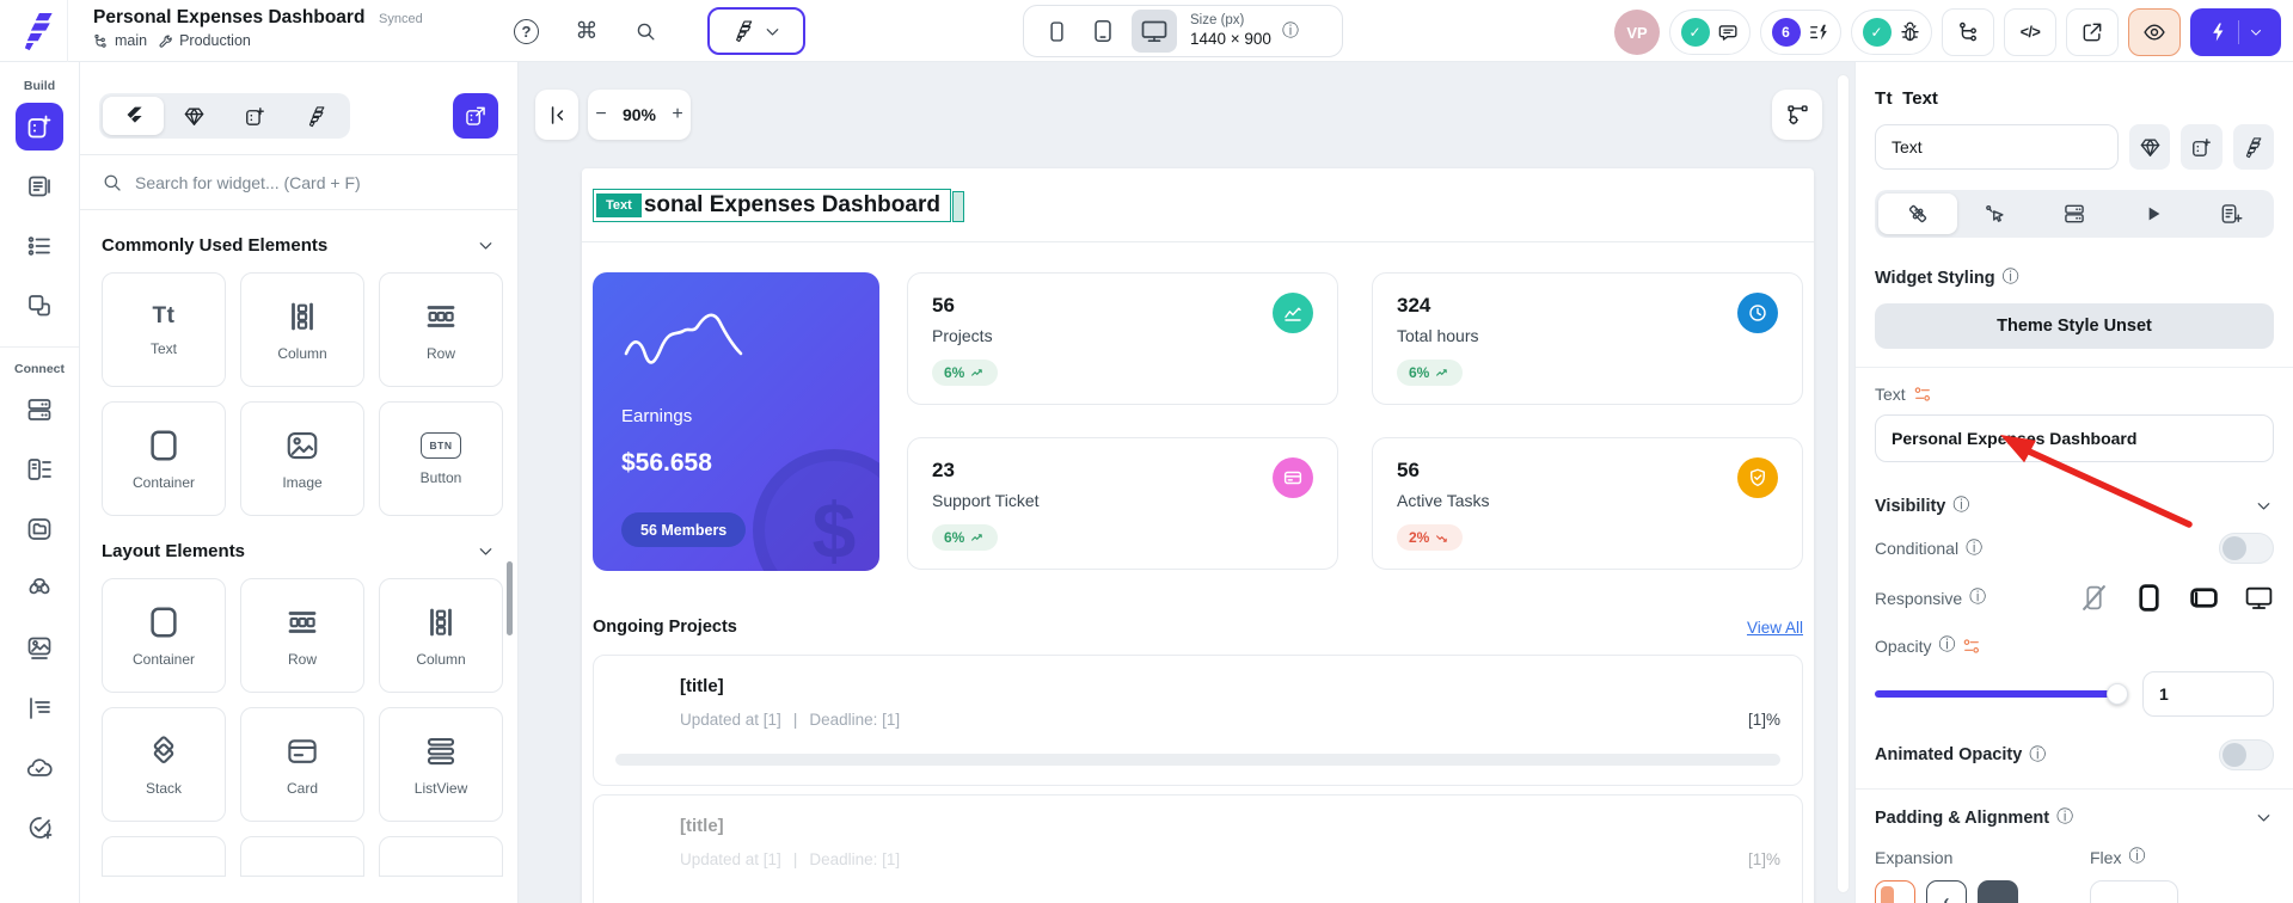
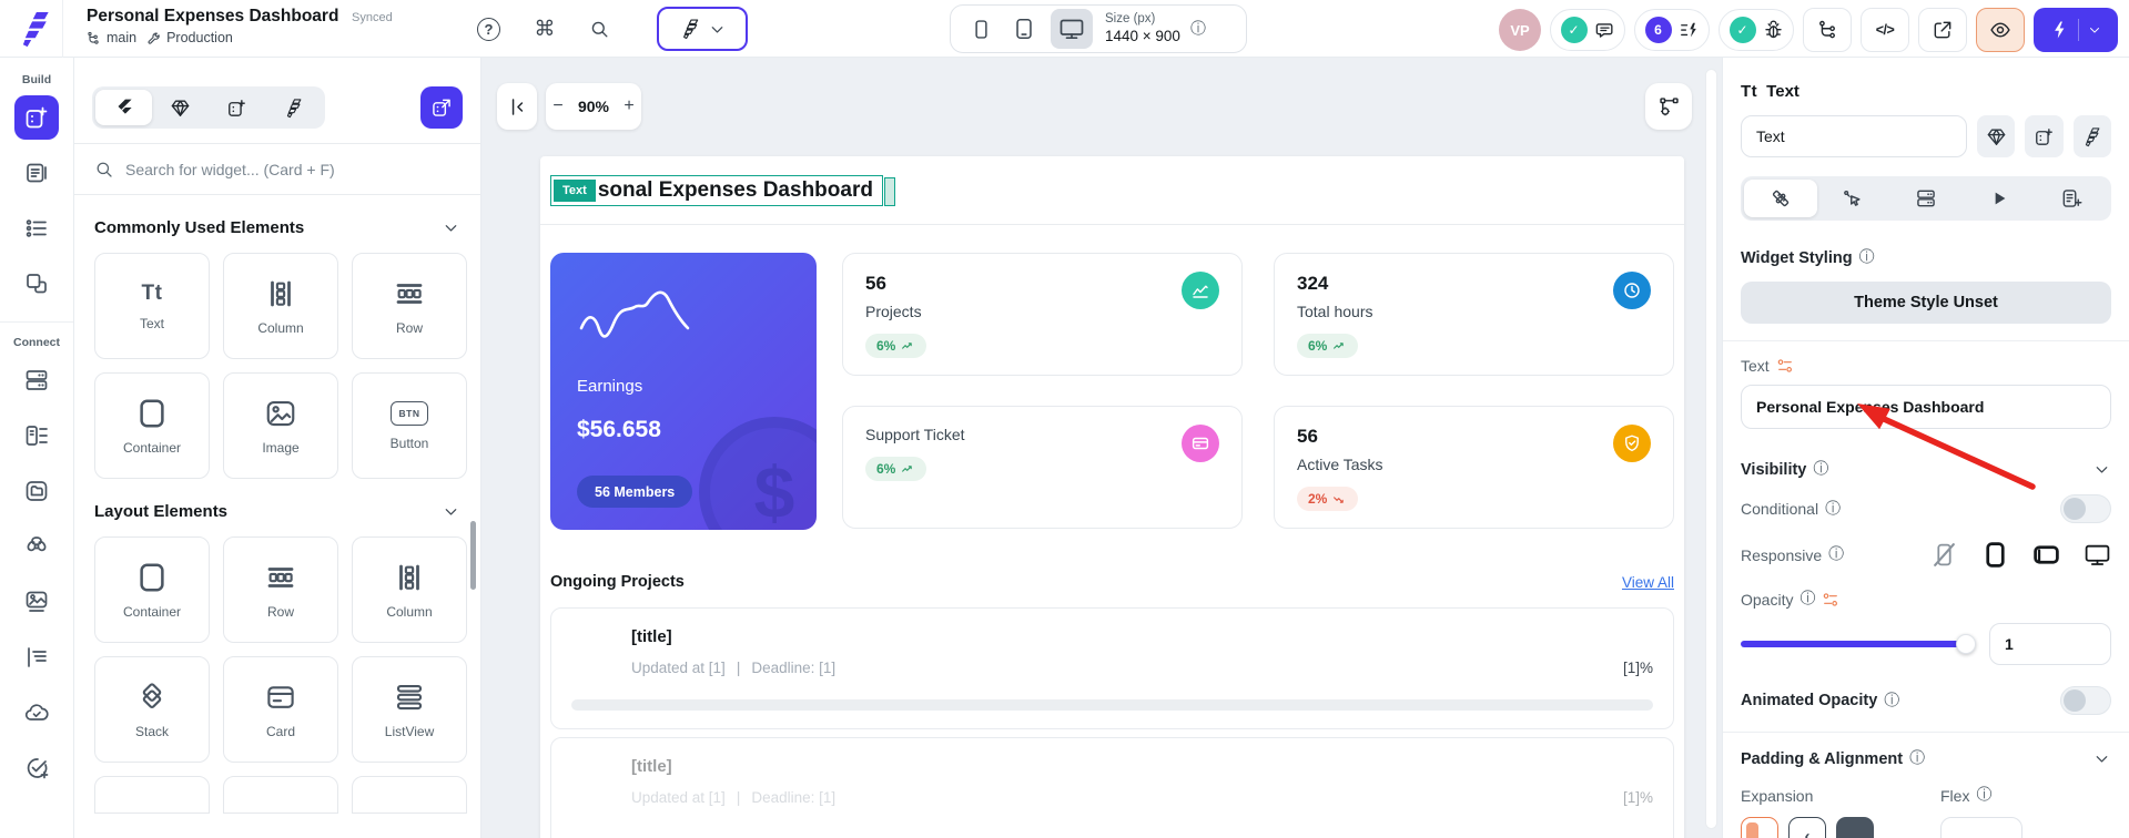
  Personal Expenses Dashboard Synced
  main
  Production
  ?
  ⌘
  Size (px)
  1440 × 900
  ⓘ
  VP
  ✓
  6
  ✓
  </>
  Build
  Connect
  Search for widget... (Card + F)
  Commonly Used Elements
  Tt
  Text
  Column
  Row
  Container
  Image
  BTN
  Button
  Layout Elements
  Container
  Row
  Column
  Stack
  Card
  ListView
  −
  90%
  +
  Text
  sonal Expenses Dashboard
  Earnings
  $56.658
  56 Members
  $
  56
  Projects
  6%
  324
  Total hours
  6%
- 23
  Support Ticket
  6%
  56
  Active Tasks
  2%
  Ongoing Projects
  View All
  [title]
  Updated at [1]
  |
  Deadline: [1]
  [1]%
  [title]
  Updated at [1]
  |
  Deadline: [1]
  [1]%
  Tt
  Text
  Text
  Widget Styling
  ⓘ
  Theme Style Unset
  Text
  Personal Expees Dashboard
  Visibility
  ⓘ
  Conditional
  ⓘ
  Responsive
  ⓘ
  Opacity
  ⓘ
  1
  Animated Opacity
  ⓘ
  Padding & Alignment
  ⓘ
  Expansion
  Flex
  ⓘ
  ‹
